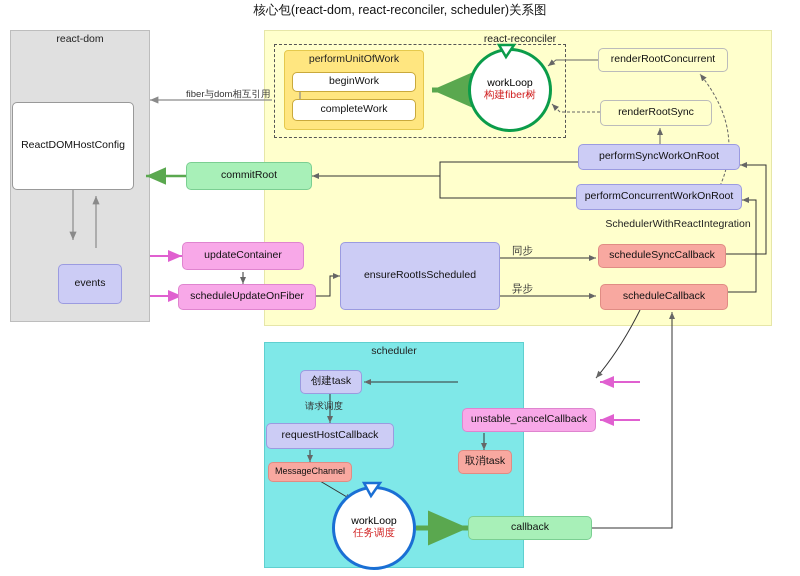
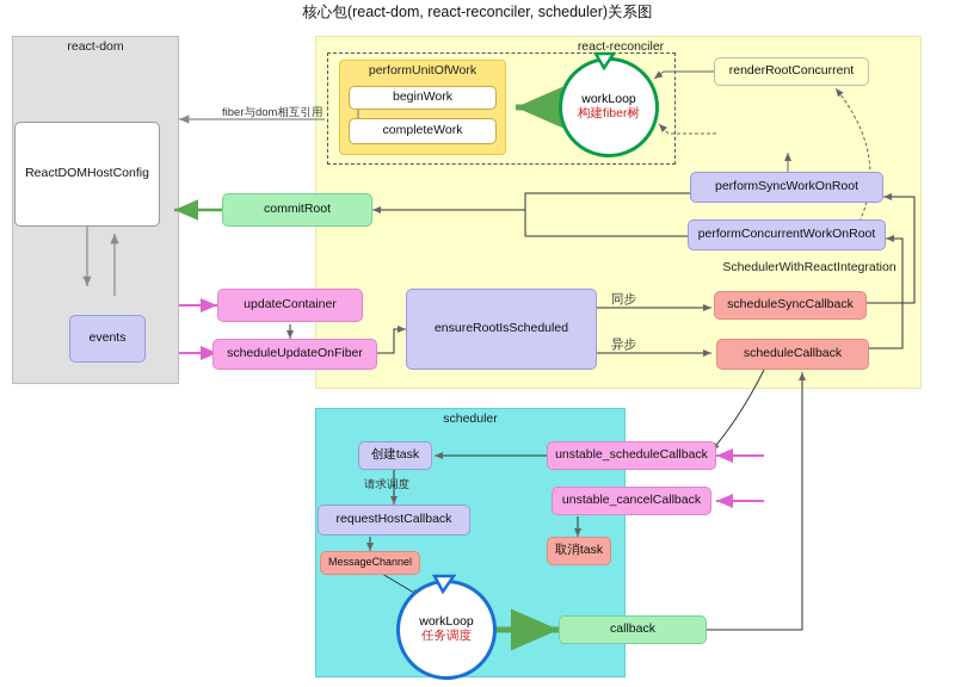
  核心包(react-dom, react-reconciler, scheduler)关系图
  react-dom
  react-reconciler
  scheduler
  performUnitOfWork
  ReactDOMHostConfig
  events
  beginWork
  completeWork
  workLoop
  构建fiber树
  renderRootConcurrent
- renderRootSync
  performSyncWorkOnRoot
  performConcurrentWorkOnRoot
  commitRoot
  updateContainer
  scheduleUpdateOnFiber
  ensureRootIsScheduled
  SchedulerWithReactIntegration
  scheduleSyncCallback
  scheduleCallback
  创建task
+ unstable_scheduleCallback
  unstable_cancelCallback
  取消task
  requestHostCallback
  MessageChannel
  workLoop
  任务调度
  callback
  fiber与dom相互引用
  同步
  异步
  请求调度
